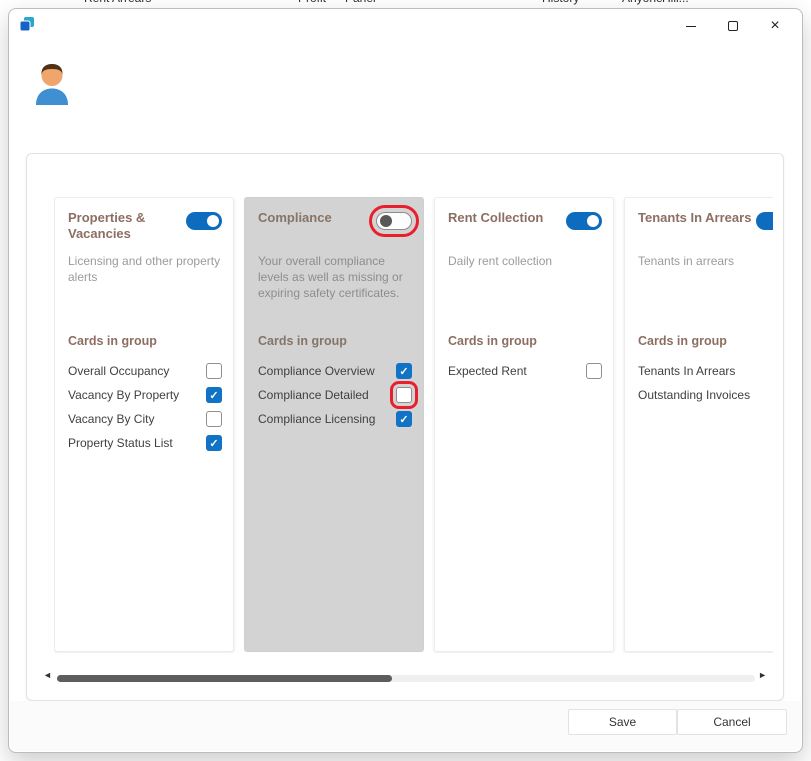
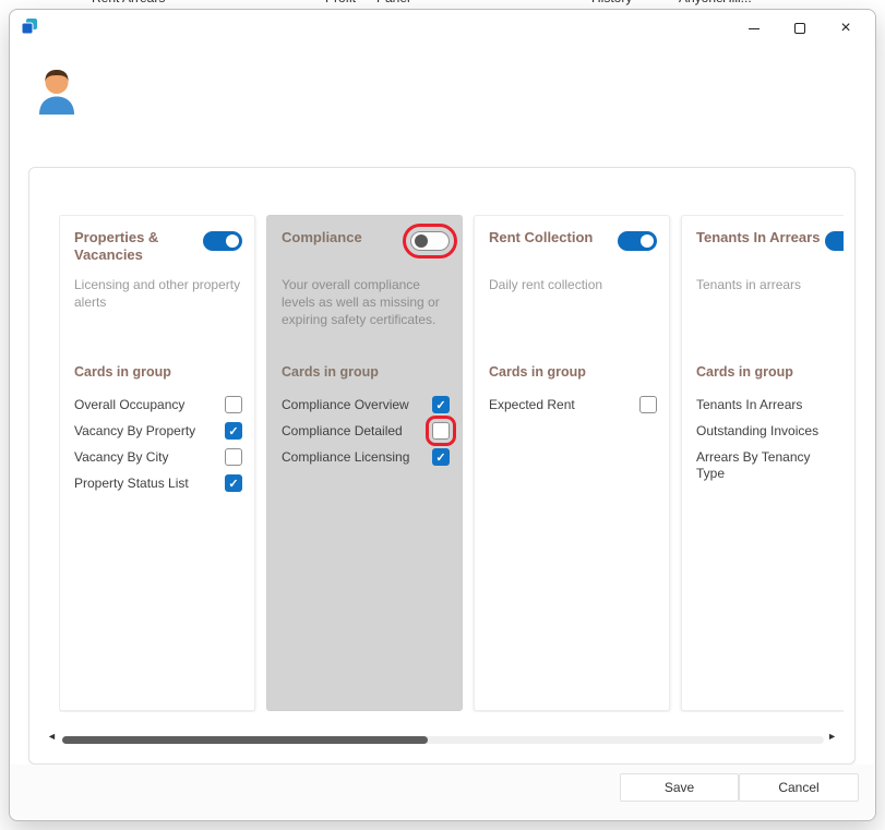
  ×
  Properties & Vacancies
  Licensing and other property alerts
  Cards in group
  Overall Occupancy
  Vacancy By Property
  ✓
  Vacancy By City
  Property Status List
  ✓
  Compliance
  Your overall compliance levels as well as missing or expiring safety certificates.
  Cards in group
  Compliance Overview
  ✓
  Compliance Detailed
  Compliance Licensing
  ✓
  Rent Collection
  Daily rent collection
  Cards in group
  Expected Rent
  Tenants In Arrears
  Tenants in arrears
  Cards in group
  Tenants In Arrears
  Outstanding Invoices
+ Arrears By Tenancy Type
  ◄
  ►
  Save
  Cancel
